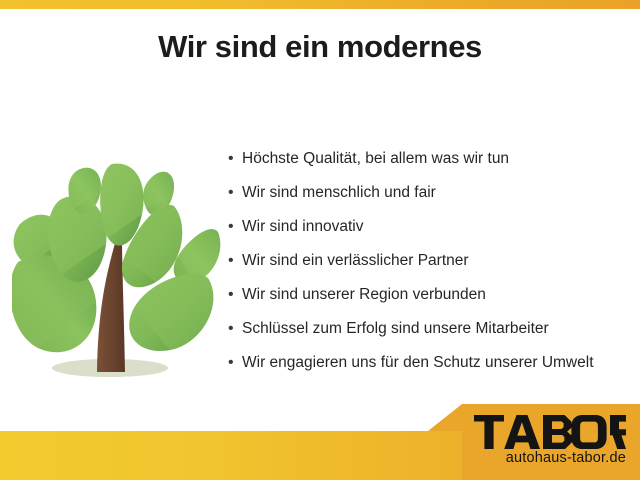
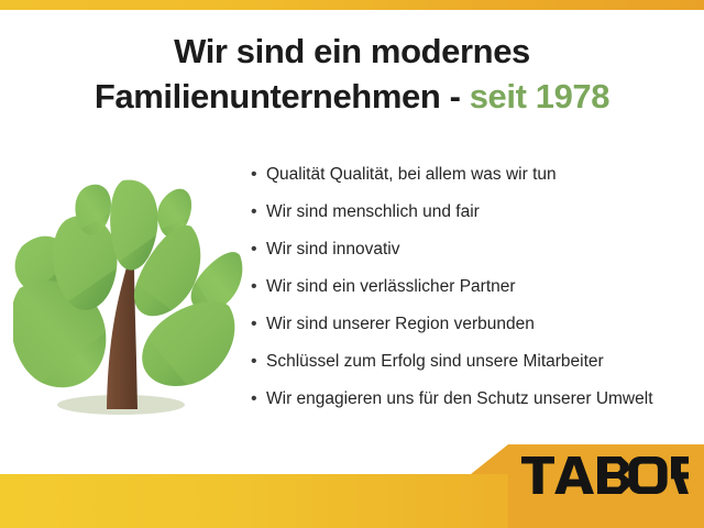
  Wir sind ein modernes
+ Familienunternehmen - seit 1978
  •
- Höchste Qualität, bei allem was wir tun
+ Qualität Qualität, bei allem was wir tun
  •
  Wir sind menschlich und fair
  •
  Wir sind innovativ
  •
  Wir sind ein verlässlicher Partner
  •
  Wir sind unserer Region verbunden
  •
  Schlüssel zum Erfolg sind unsere Mitarbeiter
  •
  Wir engagieren uns für den Schutz unserer Umwelt
- autohaus-tabor.de
